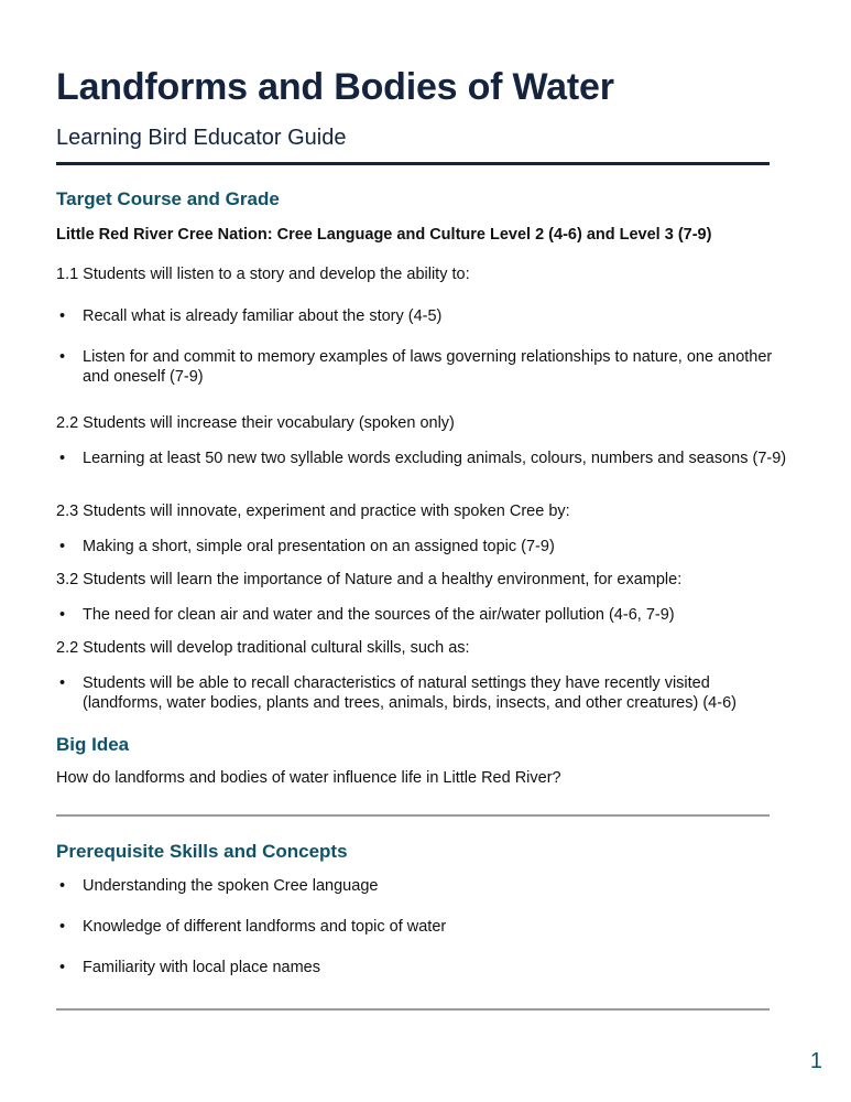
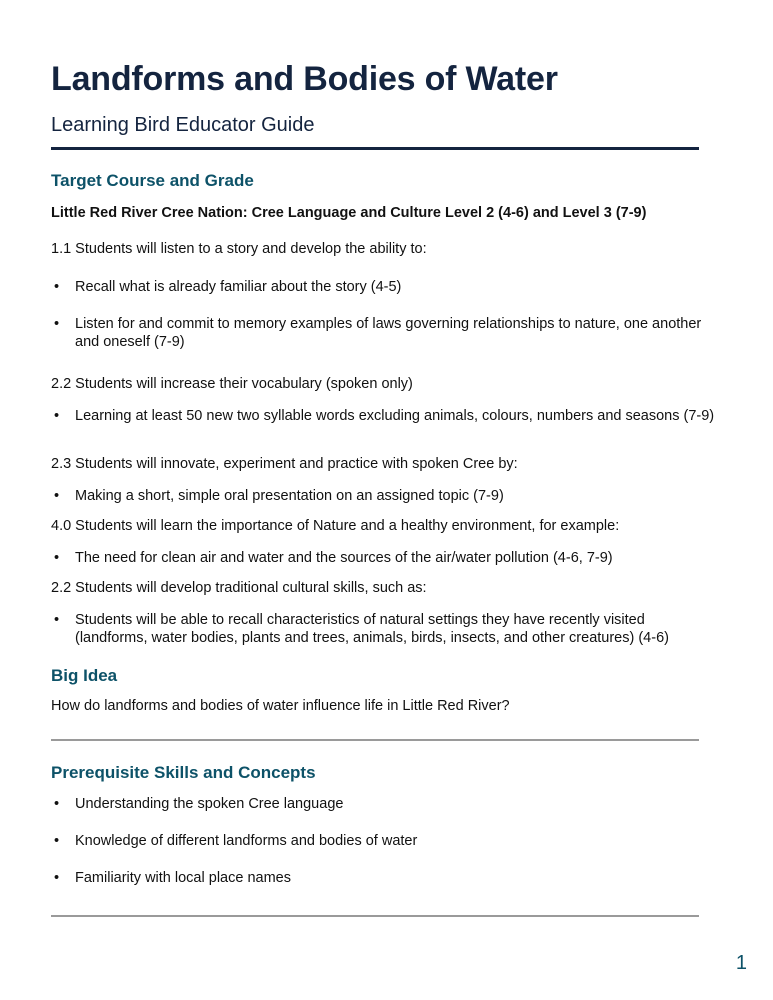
  Landforms and Bodies of Water
  Learning Bird Educator Guide
  Target Course and Grade
  Little Red River Cree Nation: Cree Language and Culture Level 2 (4-6) and Level 3 (7-9)
  1.1 Students will listen to a story and develop the ability to:
  •
  Recall what is already familiar about the story (4-5)
  •
  Listen for and commit to memory examples of laws governing relationships to nature, one another and oneself (7-9)
  2.2 Students will increase their vocabulary (spoken only)
  •
  Learning at least 50 new two syllable words excluding animals, colours, numbers and seasons (7-9)
  2.3 Students will innovate, experiment and practice with spoken Cree by:
  •
  Making a short, simple oral presentation on an assigned topic (7-9)
- 3.2 Students will learn the importance of Nature and a healthy environment, for example:
+ 4.0 Students will learn the importance of Nature and a healthy environment, for example:
  •
  The need for clean air and water and the sources of the air/water pollution (4-6, 7-9)
  2.2 Students will develop traditional cultural skills, such as:
  •
  Students will be able to recall characteristics of natural settings they have recently visited (landforms, water bodies, plants and trees, animals, birds, insects, and other creatures) (4-6)
  Big Idea
  How do landforms and bodies of water influence life in Little Red River?
  Prerequisite Skills and Concepts
  •
  Understanding the spoken Cree language
  •
- Knowledge of different landforms and topic of water
+ Knowledge of different landforms and bodies of water
  •
  Familiarity with local place names
  1
